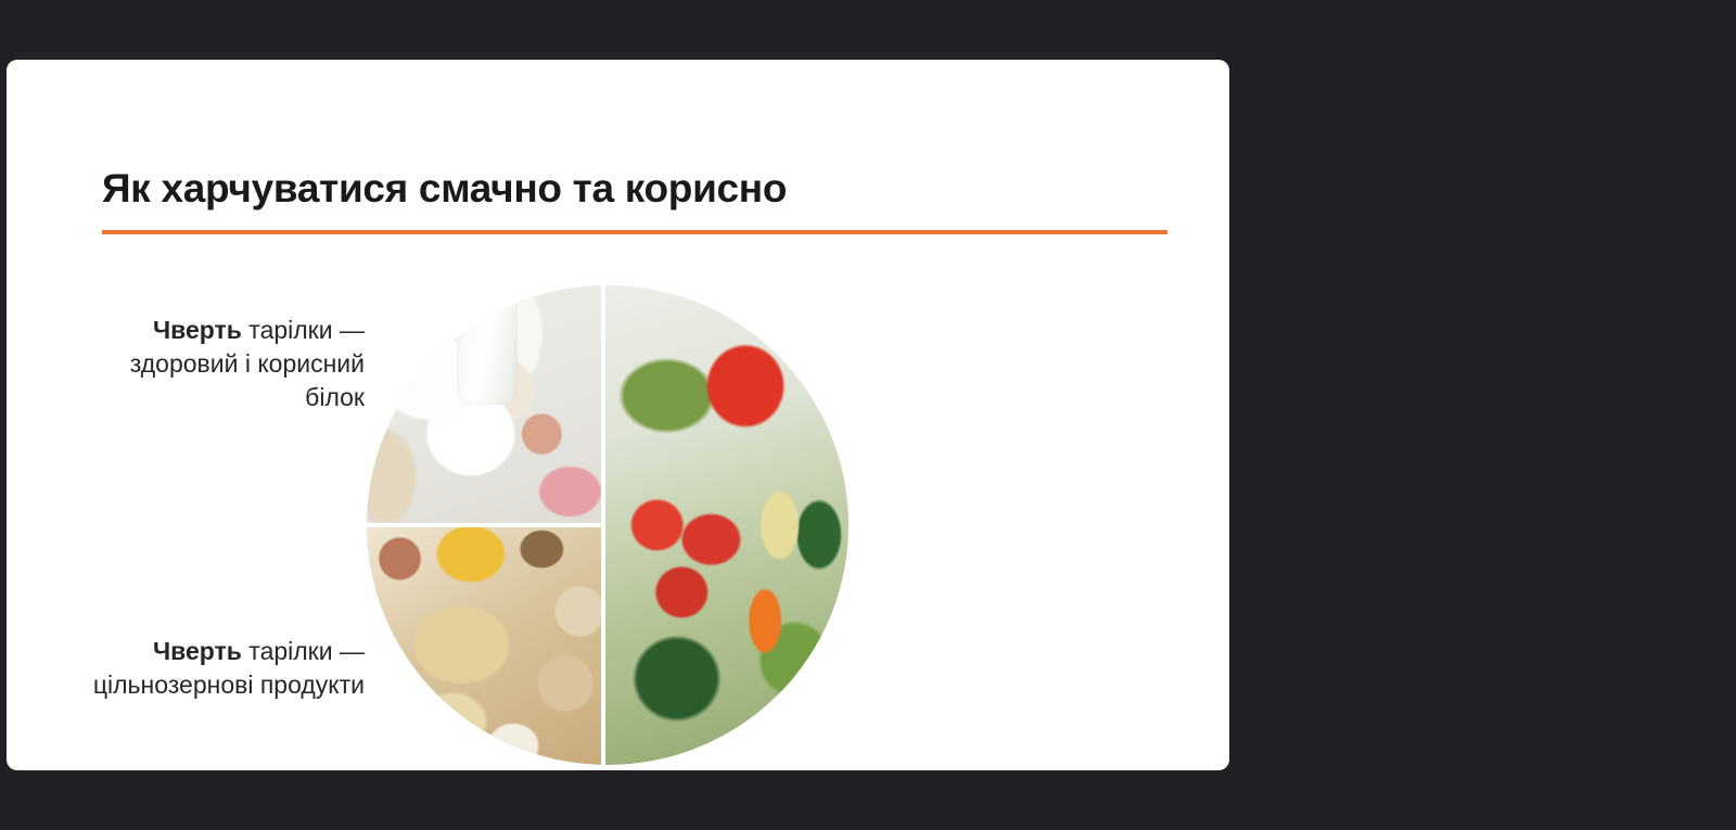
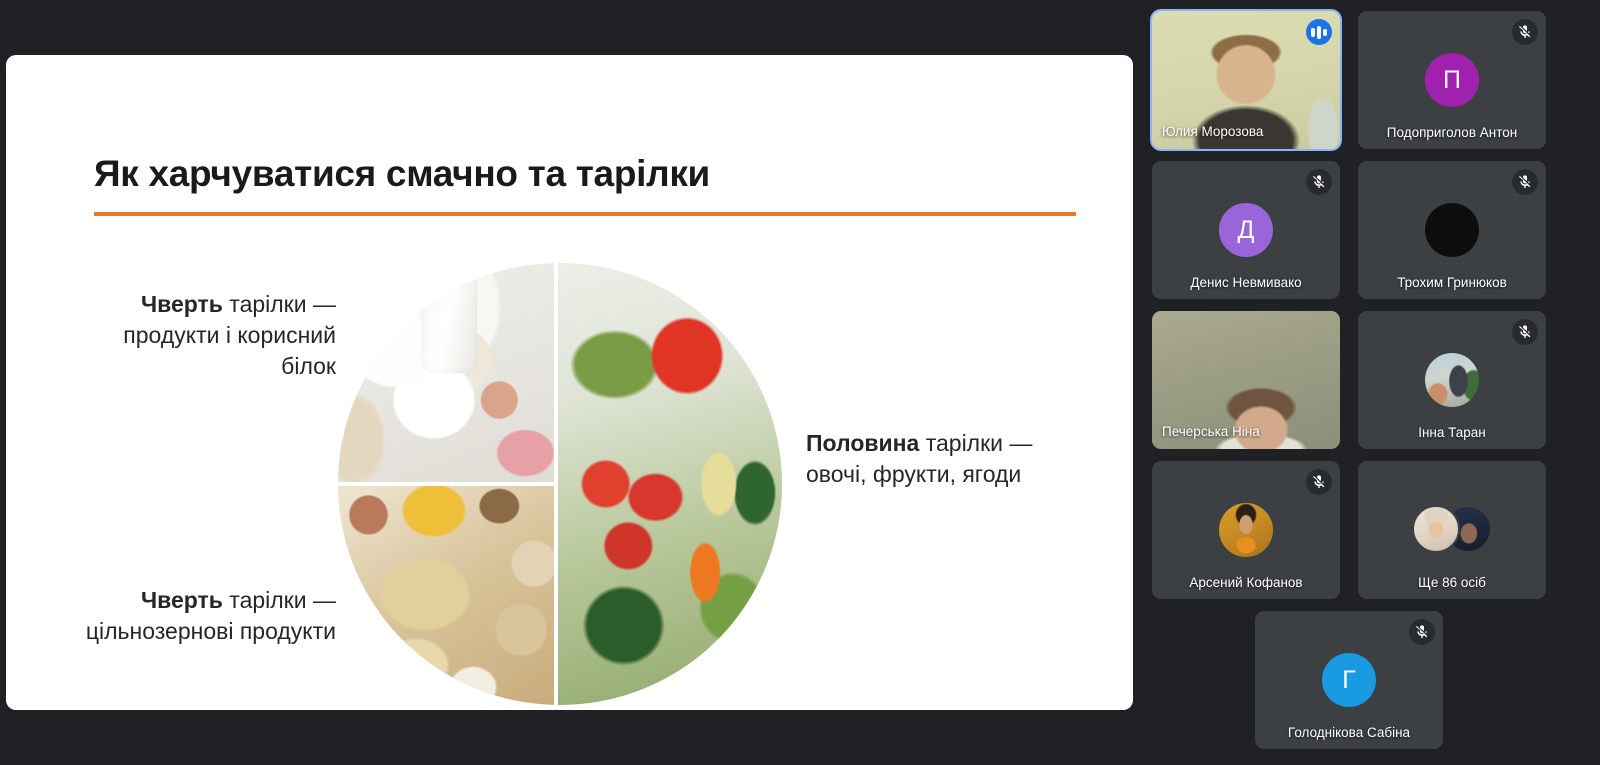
- Як харчуватися смачно та корисно
+ Як харчуватися смачно та тарілки
- Чверть тарілки — здоровий і корисний білок
+ Чверть тарілки — продукти і корисний білок
  Чверть тарілки — цільнозернові продукти
+ Половина тарілки — овочі, фрукти, ягоди
+ Юлия Морозова
+ П
+ Подоприголов Антон
+ Д
+ Денис Невмивако
+ Трохим Гринюков
+ Печерська Ніна
+ Інна Таран
+ Арсений Кофанов
+ Ще 86 осіб
+ Г
+ Голоднікова Сабіна
